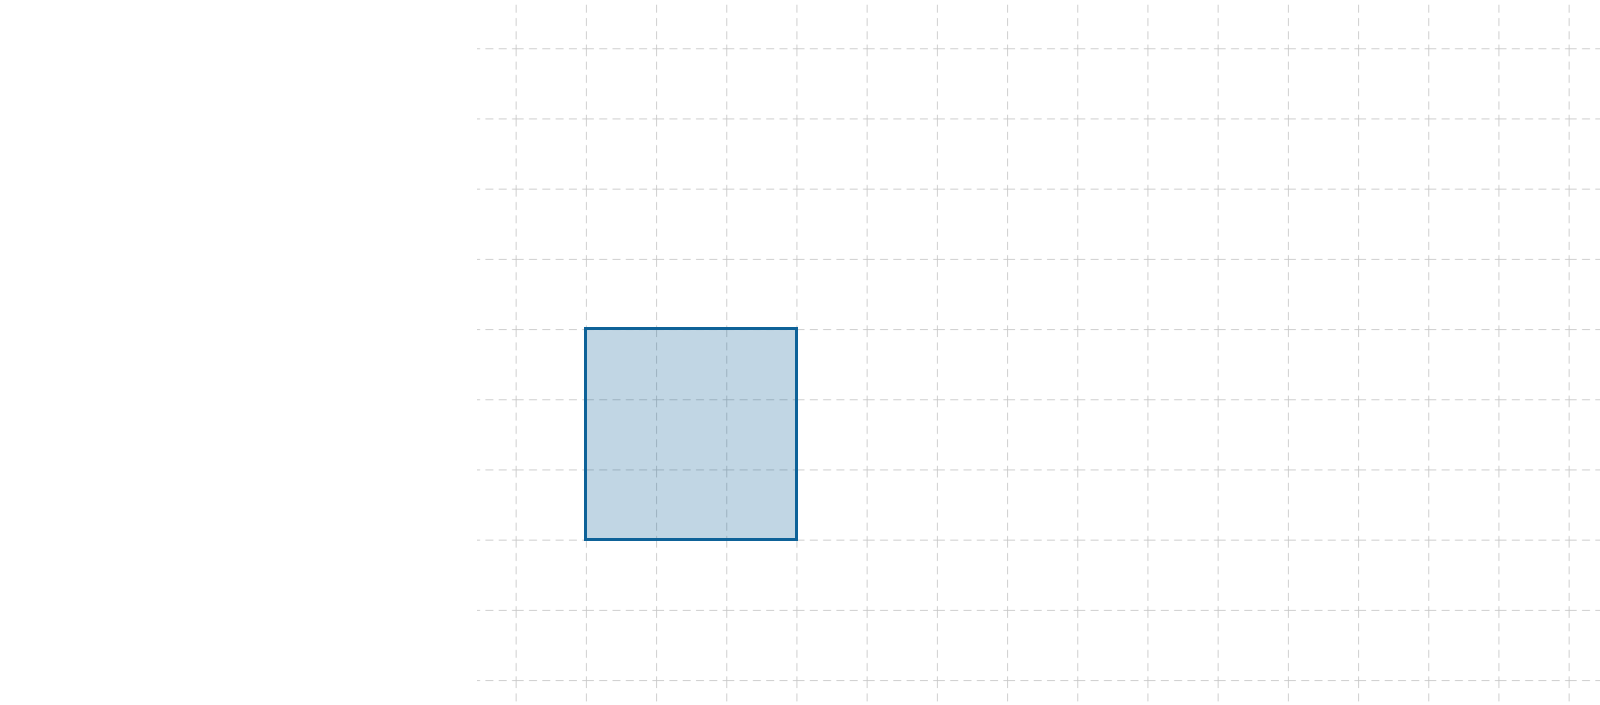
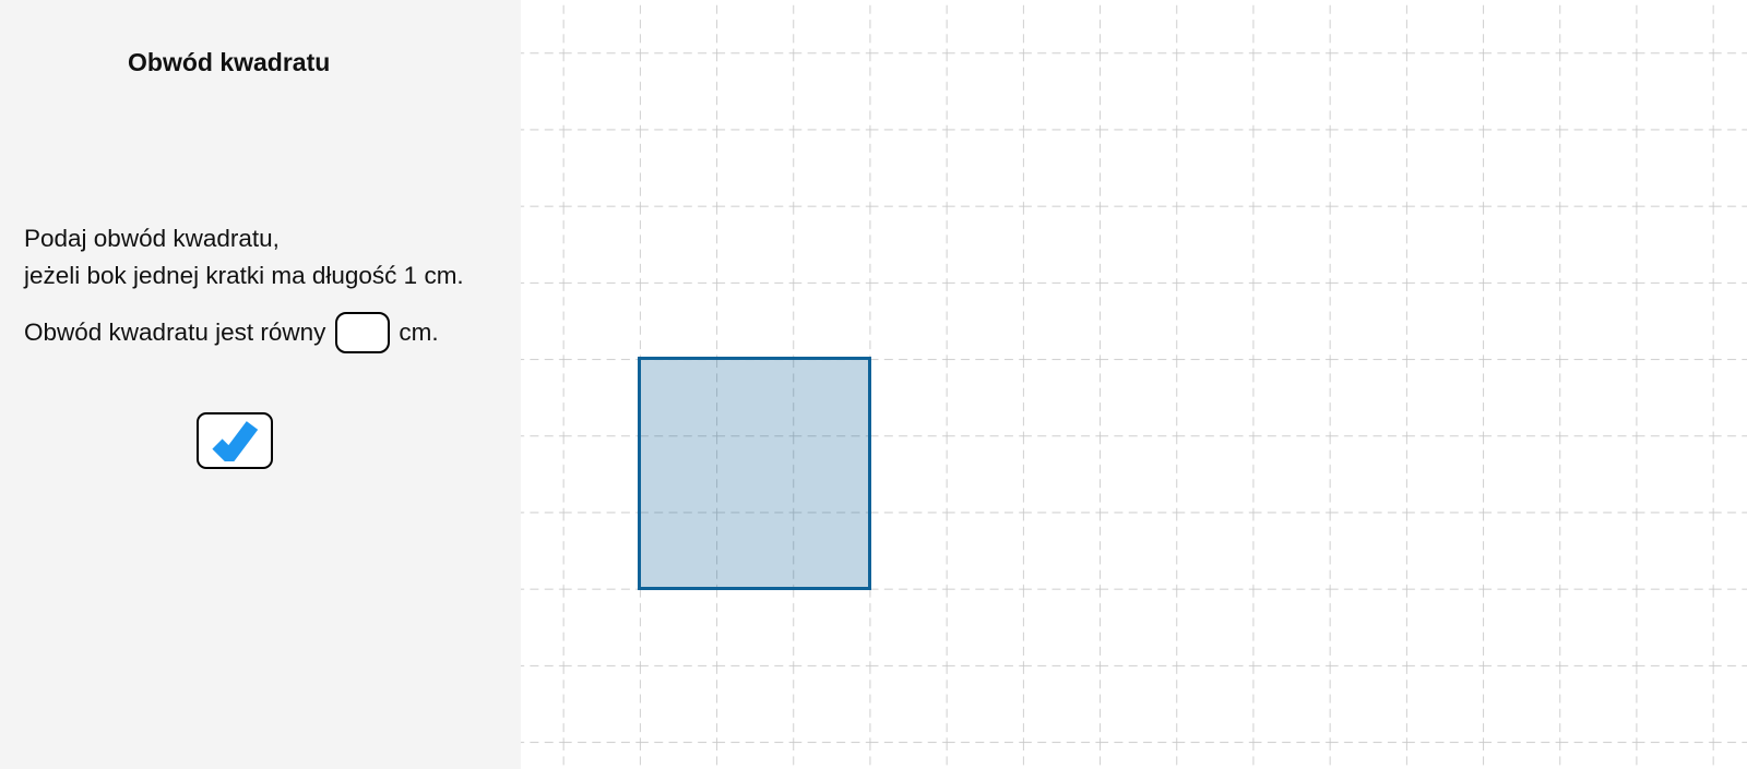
+ Obwód kwadratu
+ Podaj obwód kwadratu,
+ jeżeli bok jednej kratki ma długość 1 cm.
+ Obwód kwadratu jest równy
+ cm.
